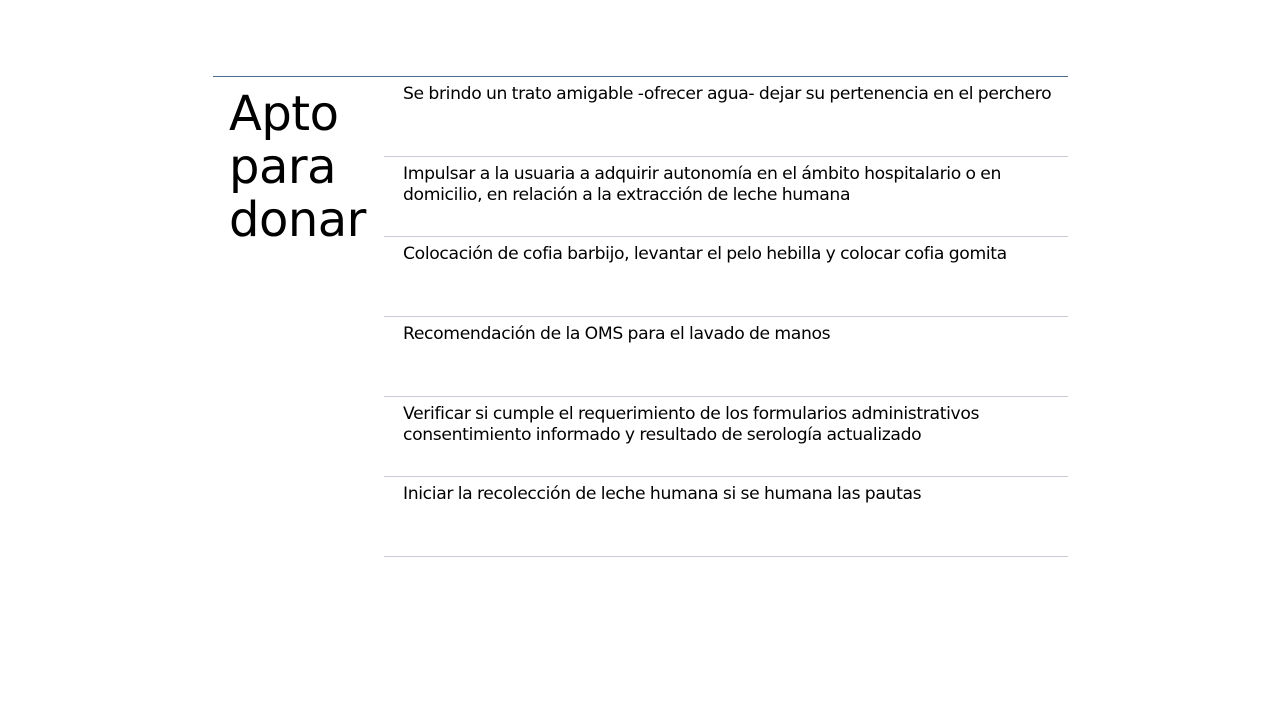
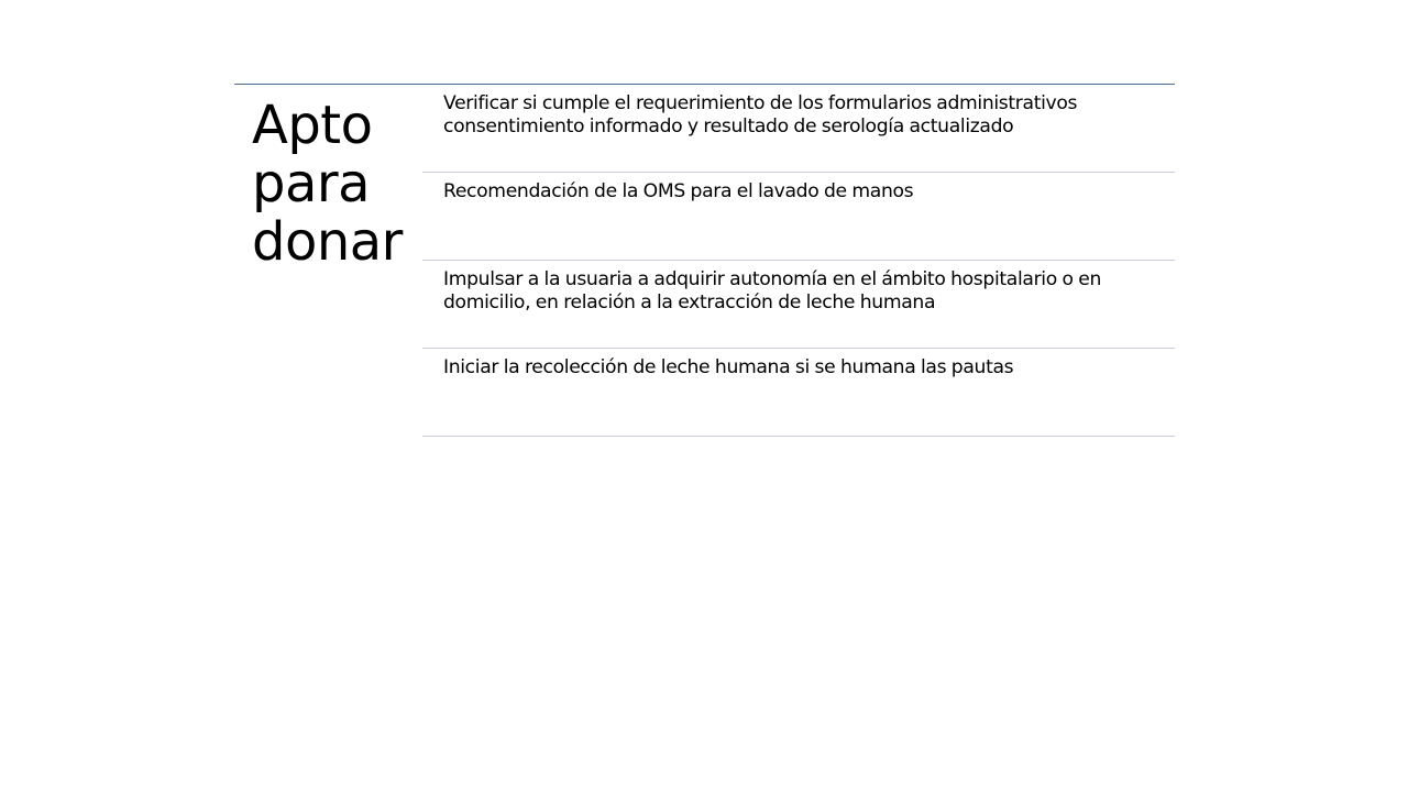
  Apto
  para
  donar
- Se brindo un trato amigable -ofrecer agua- dejar su pertenencia en el perchero
- Impulsar a la usuaria a adquirir autonomía en el ámbito hospitalario o en domicilio, en relación a la extracción de leche humana
+ Verificar si cumple el requerimiento de los formularios administrativos consentimiento informado y resultado de serología actualizado
- Colocación de cofia barbijo, levantar el pelo hebilla y colocar cofia gomita
  Recomendación de la OMS para el lavado de manos
- Verificar si cumple el requerimiento de los formularios administrativos consentimiento informado y resultado de serología actualizado
+ Impulsar a la usuaria a adquirir autonomía en el ámbito hospitalario o en domicilio, en relación a la extracción de leche humana
  Iniciar la recolección de leche humana si se humana las pautas
